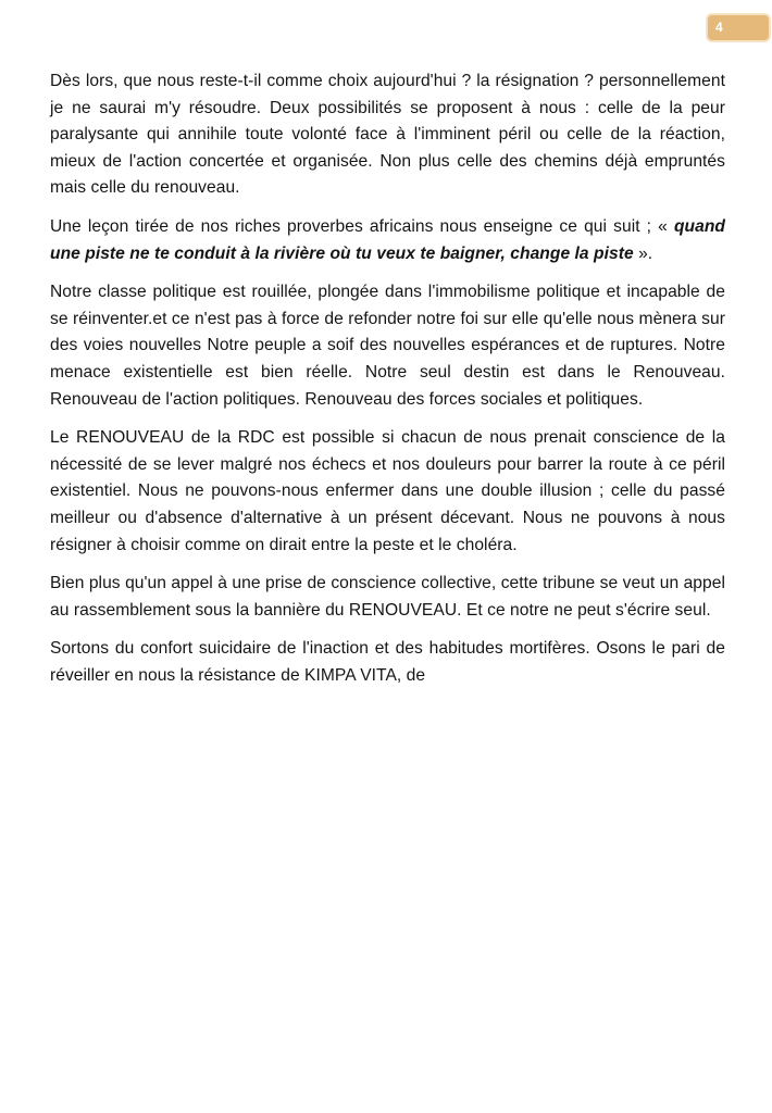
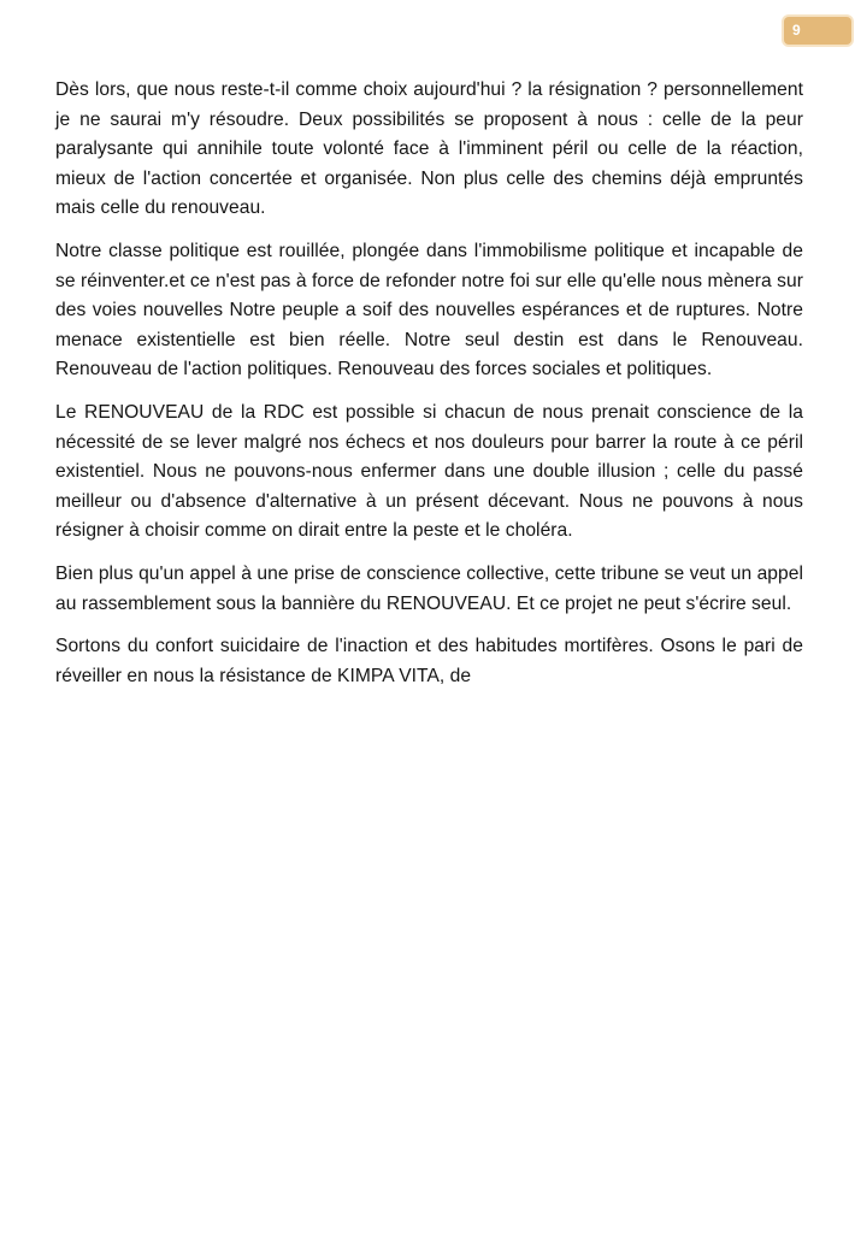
- 4
+ 9
  Dès lors, que nous reste-t-il comme choix aujourd'hui ? la résignation ? personnellement je ne saurai m'y résoudre. Deux possibilités se proposent à nous : celle de la peur paralysante qui annihile toute volonté face à l'imminent péril ou celle de la réaction, mieux de l'action concertée et organisée. Non plus celle des chemins déjà empruntés mais celle du renouveau.
- Une leçon tirée de nos riches proverbes africains nous enseigne ce qui suit ; « quand une piste ne te conduit à la rivière où tu veux te baigner, change la piste ».
  Notre classe politique est rouillée, plongée dans l'immobilisme politique et incapable de se réinventer.et ce n'est pas à force de refonder notre foi sur elle qu'elle nous mènera sur des voies nouvelles Notre peuple a soif des nouvelles espérances et de ruptures. Notre menace existentielle est bien réelle. Notre seul destin est dans le Renouveau. Renouveau de l'action politiques. Renouveau des forces sociales et politiques.
  Le RENOUVEAU de la RDC est possible si chacun de nous prenait conscience de la nécessité de se lever malgré nos échecs et nos douleurs pour barrer la route à ce péril existentiel. Nous ne pouvons-nous enfermer dans une double illusion ; celle du passé meilleur ou d'absence d'alternative à un présent décevant. Nous ne pouvons à nous résigner à choisir comme on dirait entre la peste et le choléra.
- Bien plus qu'un appel à une prise de conscience collective, cette tribune se veut un appel au rassemblement sous la bannière du RENOUVEAU. Et ce notre ne peut s'écrire seul.
+ Bien plus qu'un appel à une prise de conscience collective, cette tribune se veut un appel au rassemblement sous la bannière du RENOUVEAU. Et ce projet ne peut s'écrire seul.
  Sortons du confort suicidaire de l'inaction et des habitudes mortifères. Osons le pari de réveiller en nous la résistance de KIMPA VITA, de
